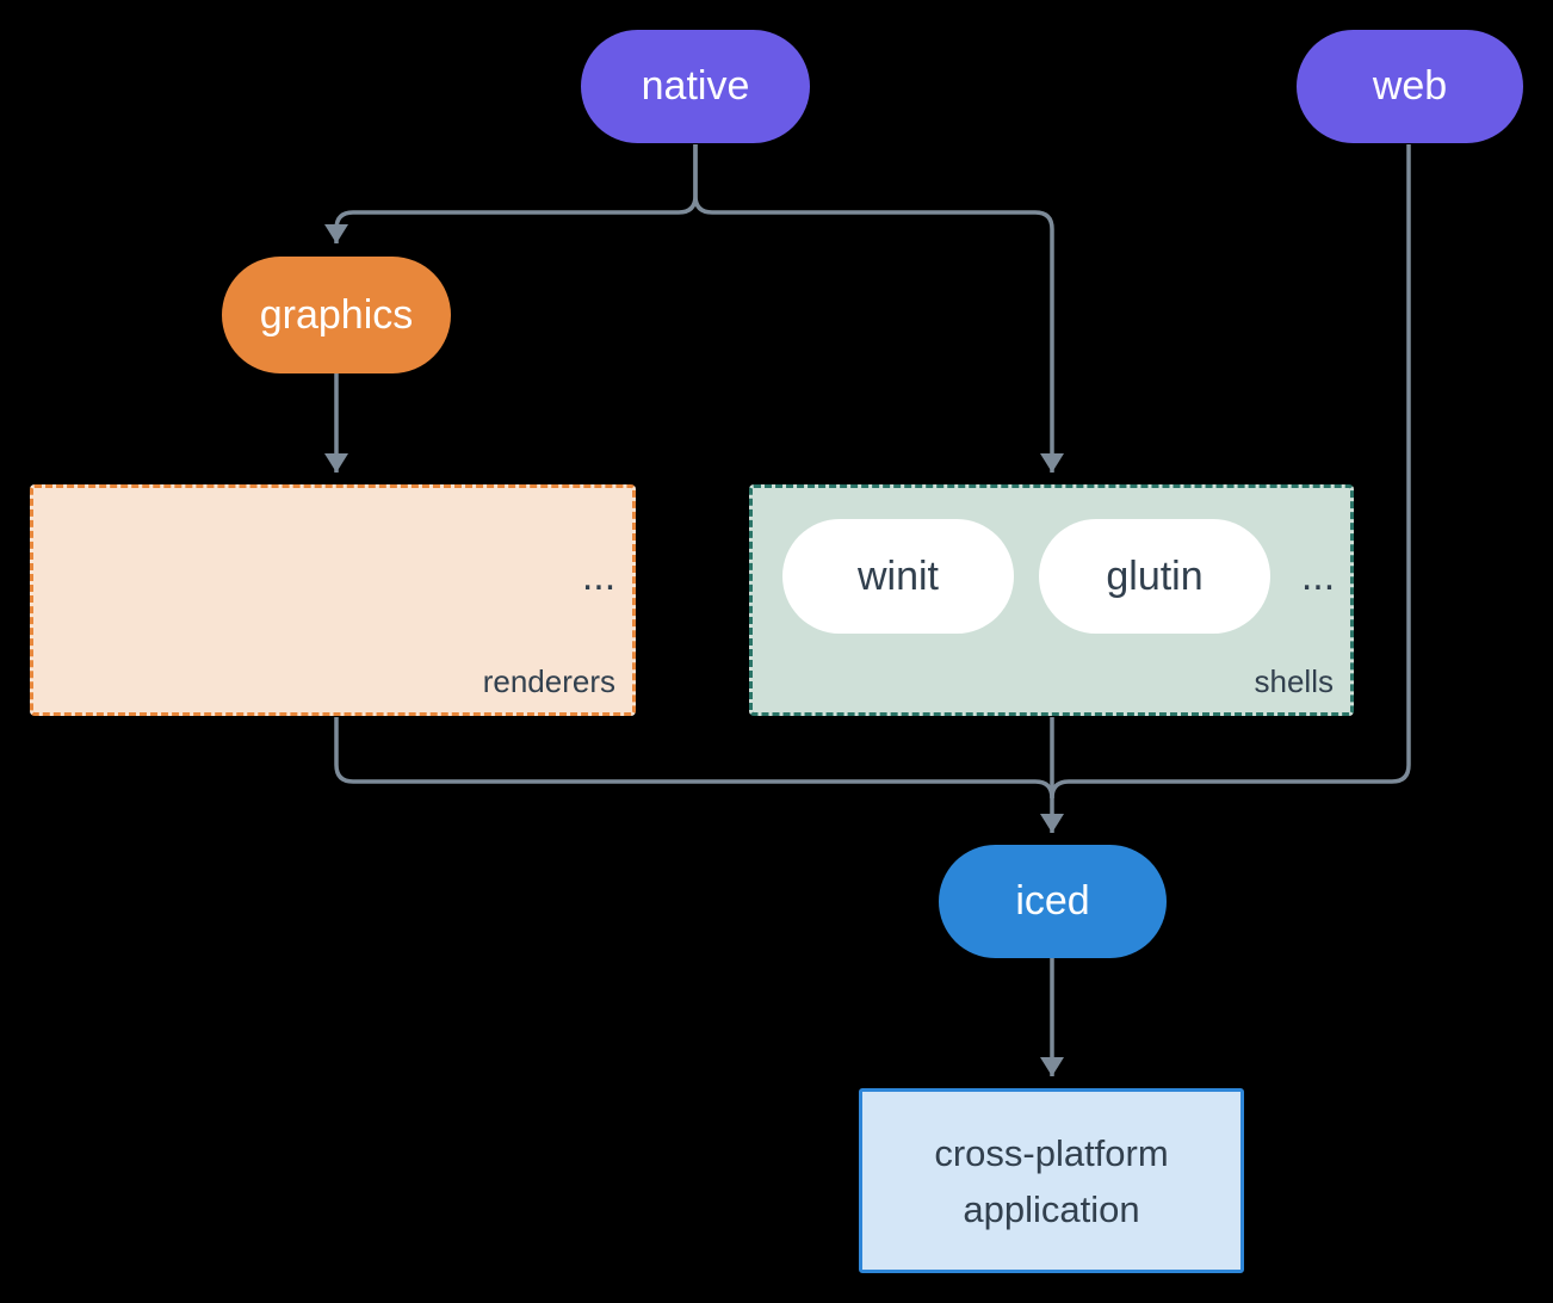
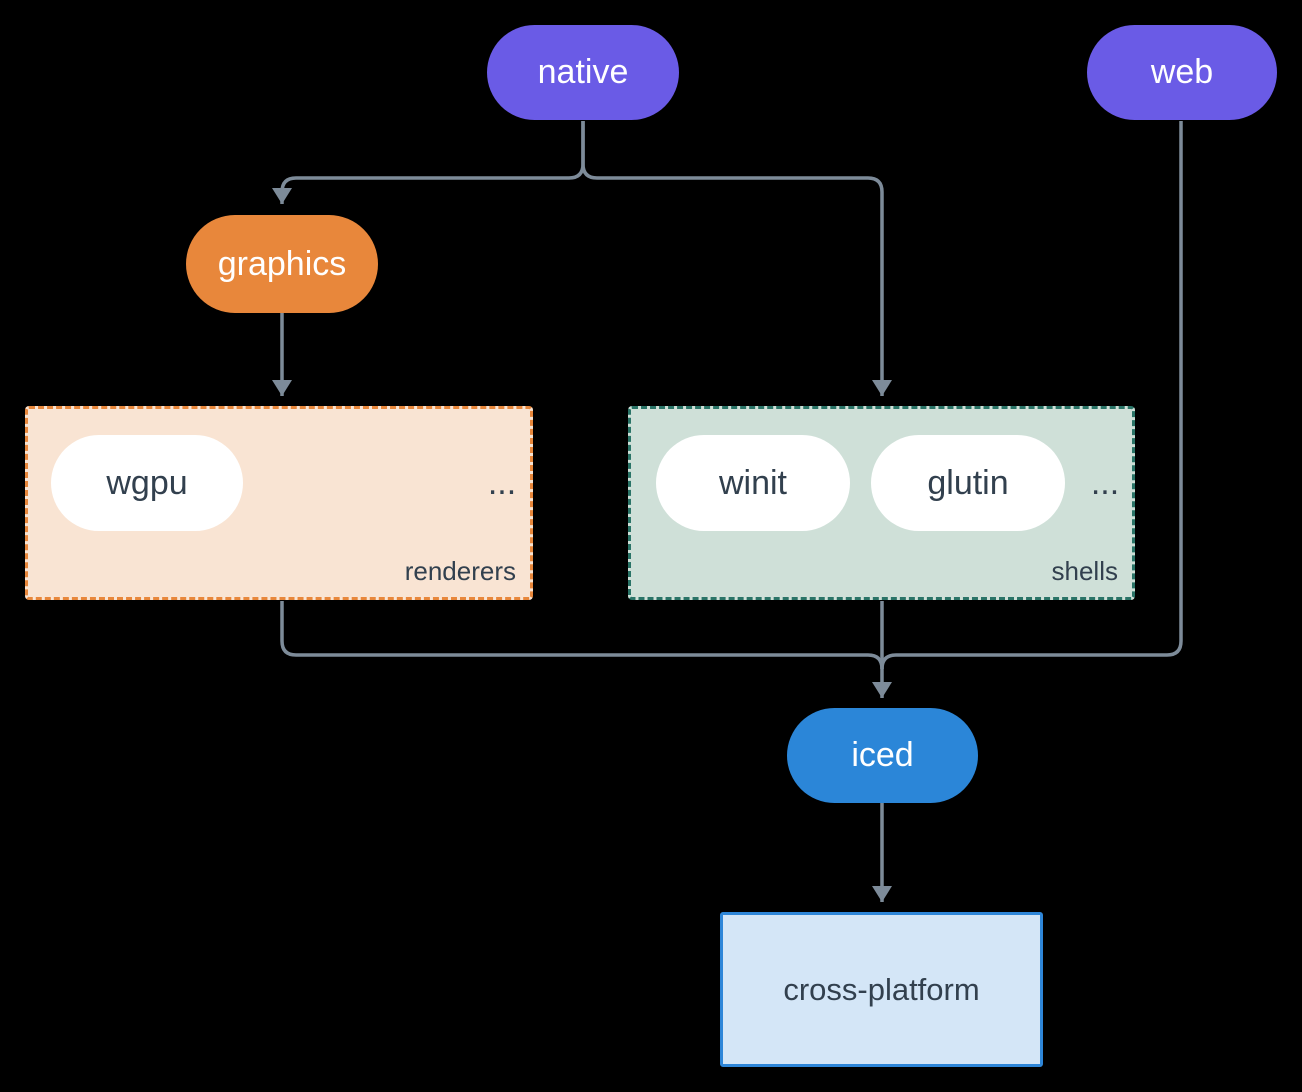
  native
  web
  graphics
+ wgpu
  ...
  renderers
  winit
  glutin
  ...
  shells
  iced
  cross-platform
- application
